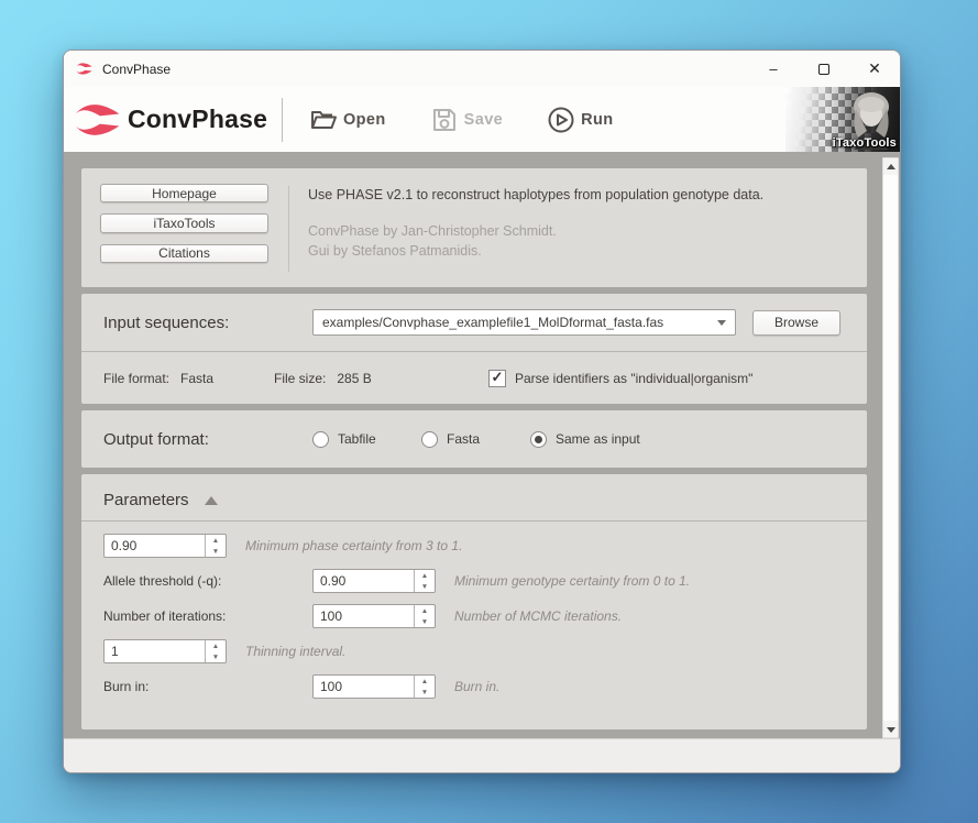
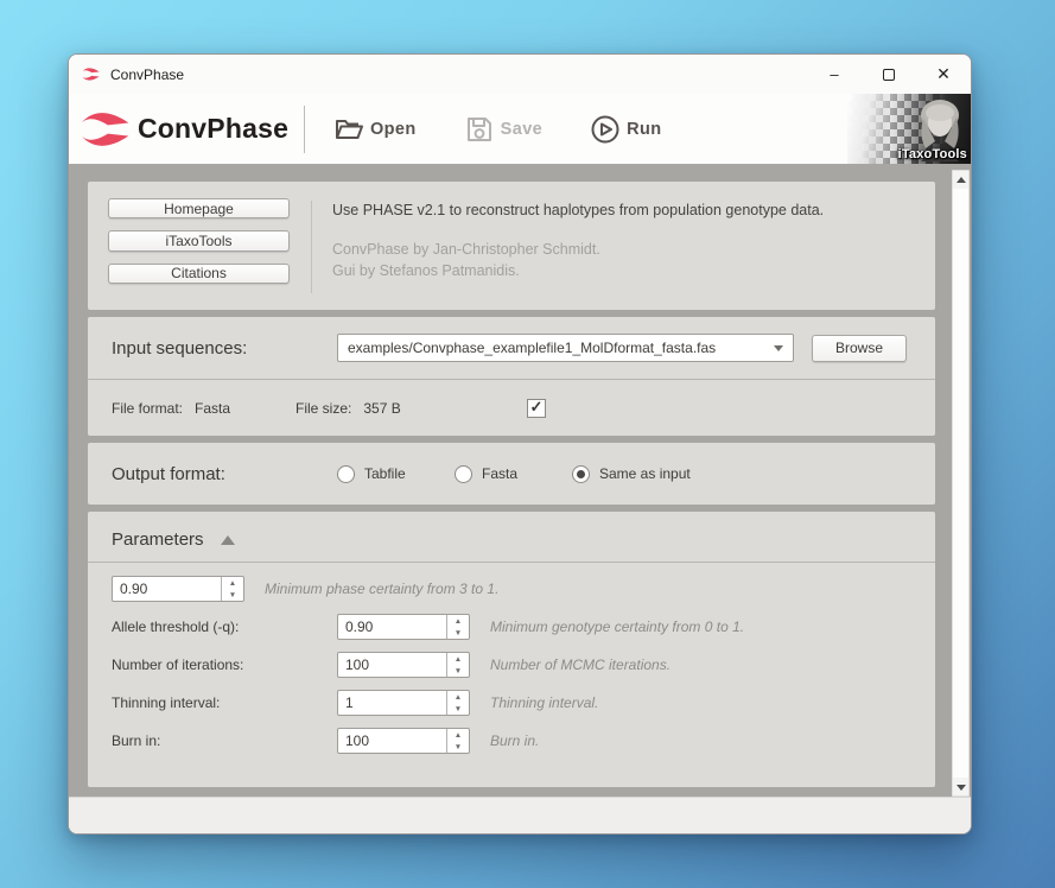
  ConvPhase
  –
  ✕
  ConvPhase
  Open
  Save
  Run
  iTaxoTools
  Homepage
  iTaxoTools
  Citations
  Use PHASE v2.1 to reconstruct haplotypes from population genotype data.
  ConvPhase by Jan-Christopher Schmidt.
  Gui by Stefanos Patmanidis.
  Input sequences:
  examples/Convphase_examplefile1_MolDformat_fasta.fas
  Browse
  File format:
  Fasta
  File size:
- 285 B
+ 357 B
  ✓
- Parse identifiers as "individual|organism"
  Output format:
  Tabfile
  Fasta
  Same as input
  Parameters
  0.90
  Minimum phase certainty from 3 to 1.
  Allele threshold (-q):
  0.90
  Minimum genotype certainty from 0 to 1.
  Number of iterations:
  100
  Number of MCMC iterations.
+ Thinning interval:
  1
  Thinning interval.
  Burn in:
  100
  Burn in.
